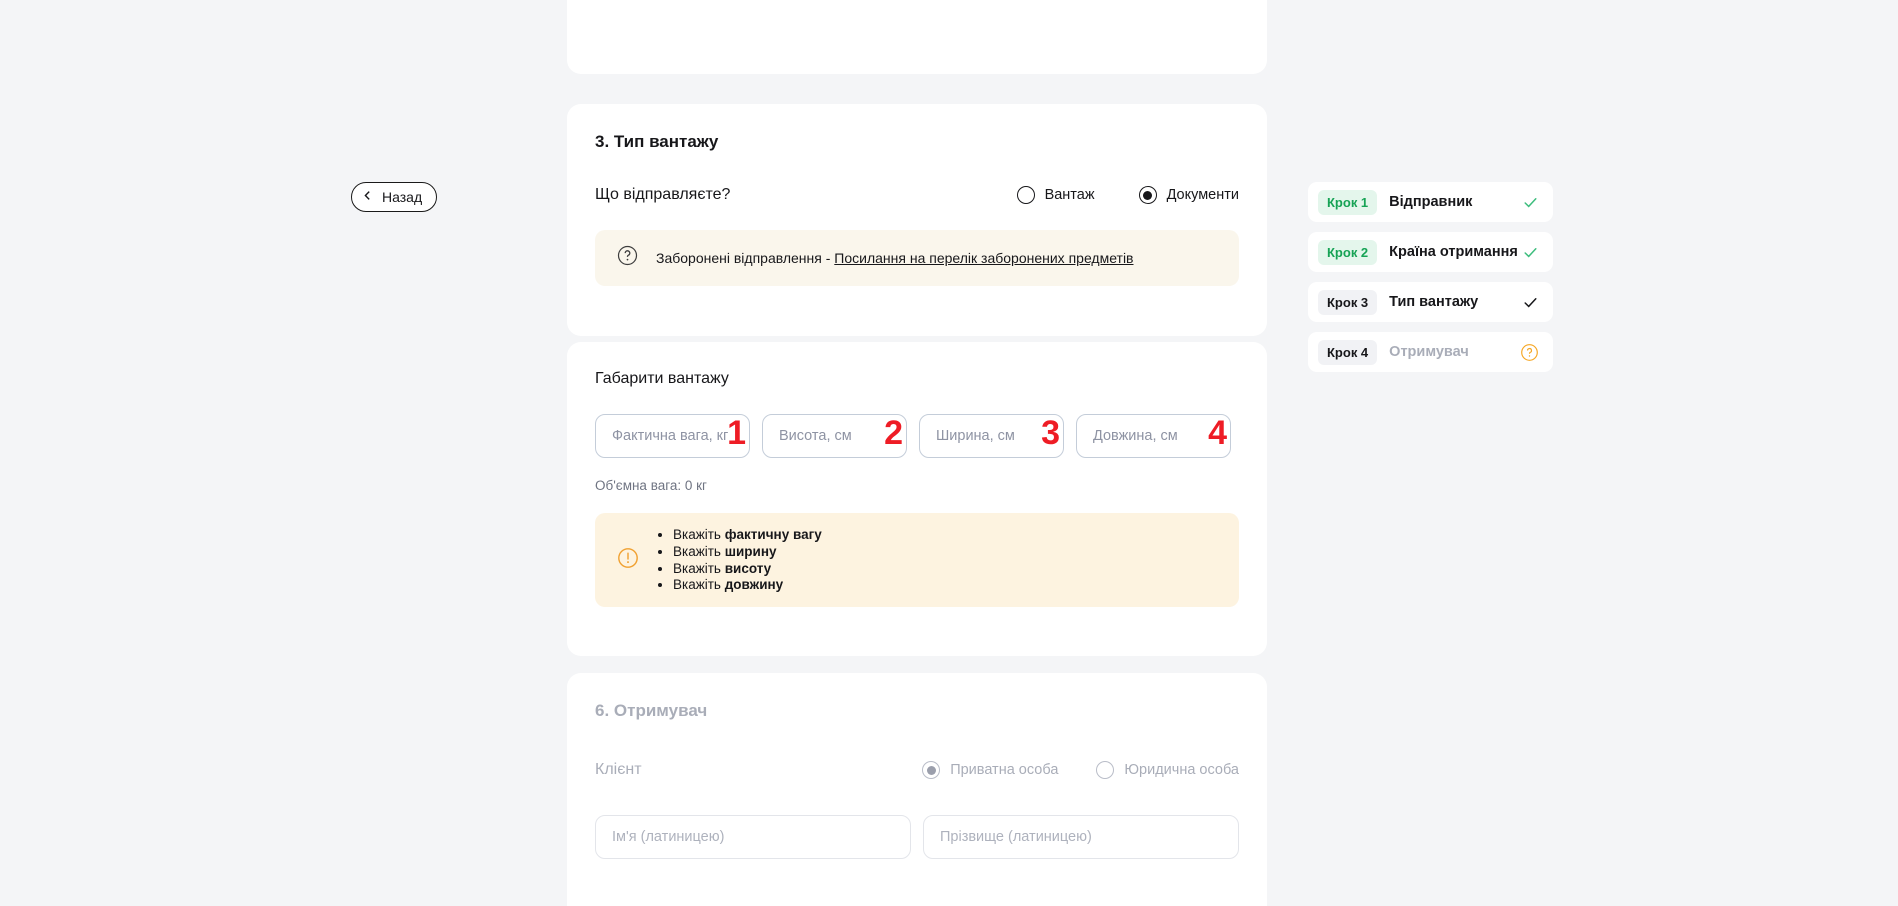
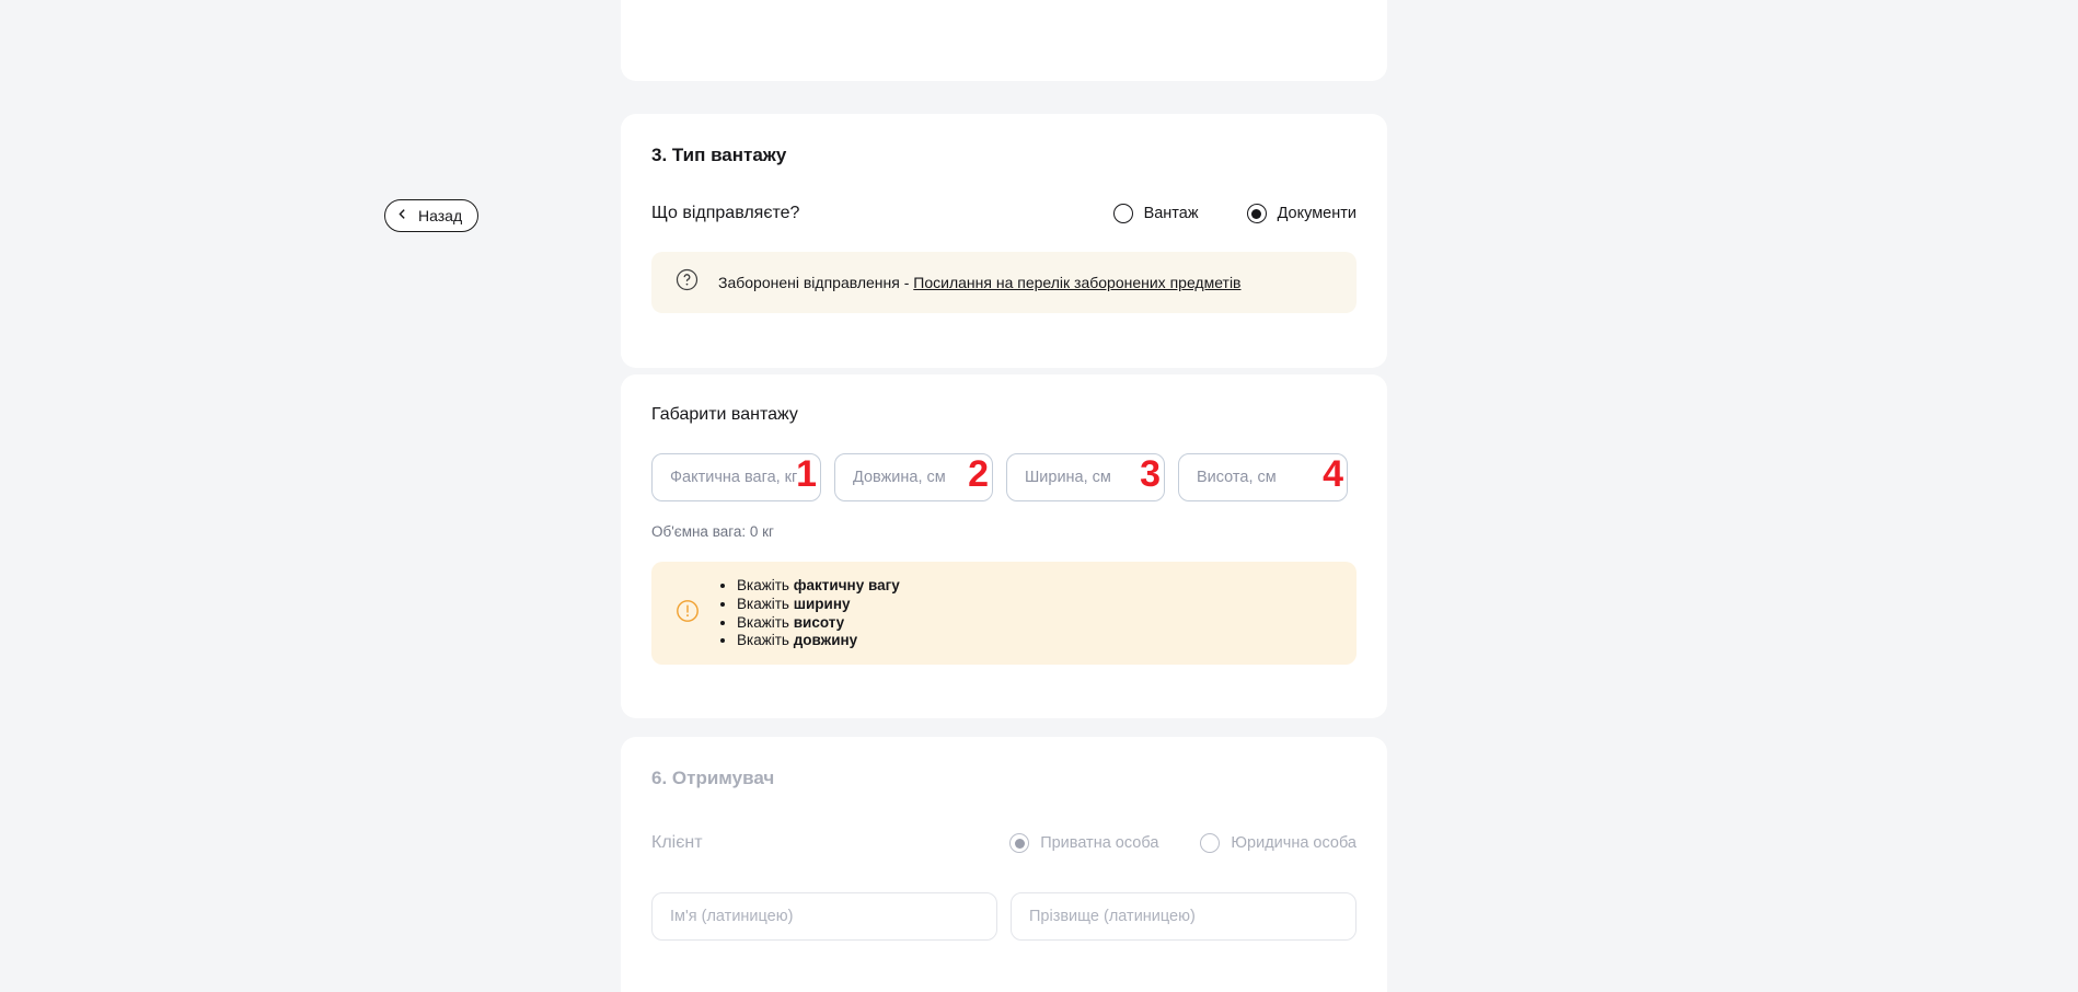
  Назад
  3. Тип вантажу
  Що відправляєте?
  Вантаж
  Документи
  Заборонені відправлення - Посилання на перелік заборонених предметів
  Габарити вантажу
  Фактична вага, кг
  1
- Висота, см
+ Довжина, см
  2
  Ширина, см
  3
- Довжина, см
+ Висота, см
  4
  Об'ємна вага: 0 кг
  Вкажіть фактичну вагу
  Вкажіть ширину
  Вкажіть висоту
  Вкажіть довжину
  6. Отримувач
  Клієнт
  Приватна особа
  Юридична особа
  Ім'я (латиницею)
  Прізвище (латиницею)
- Крок 1
- Відправник
- Крок 2
- Країна отримання
- Крок 3
- Тип вантажу
- Крок 4
- Отримувач
